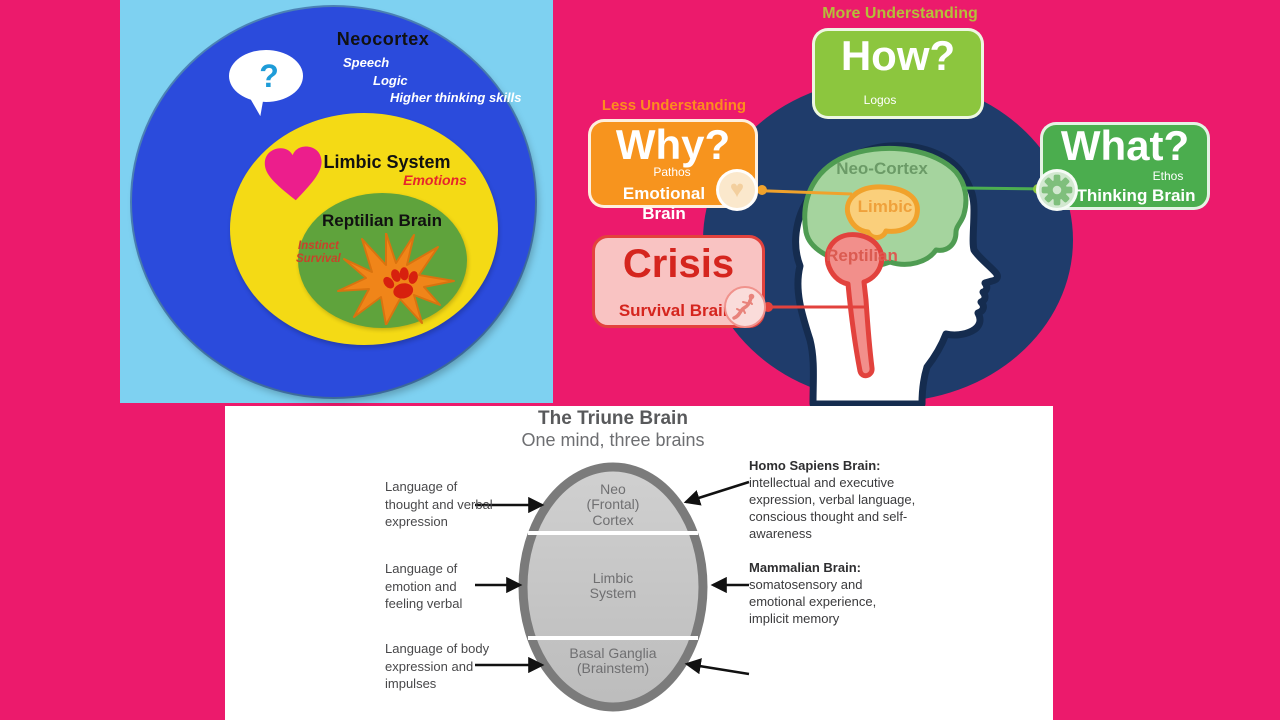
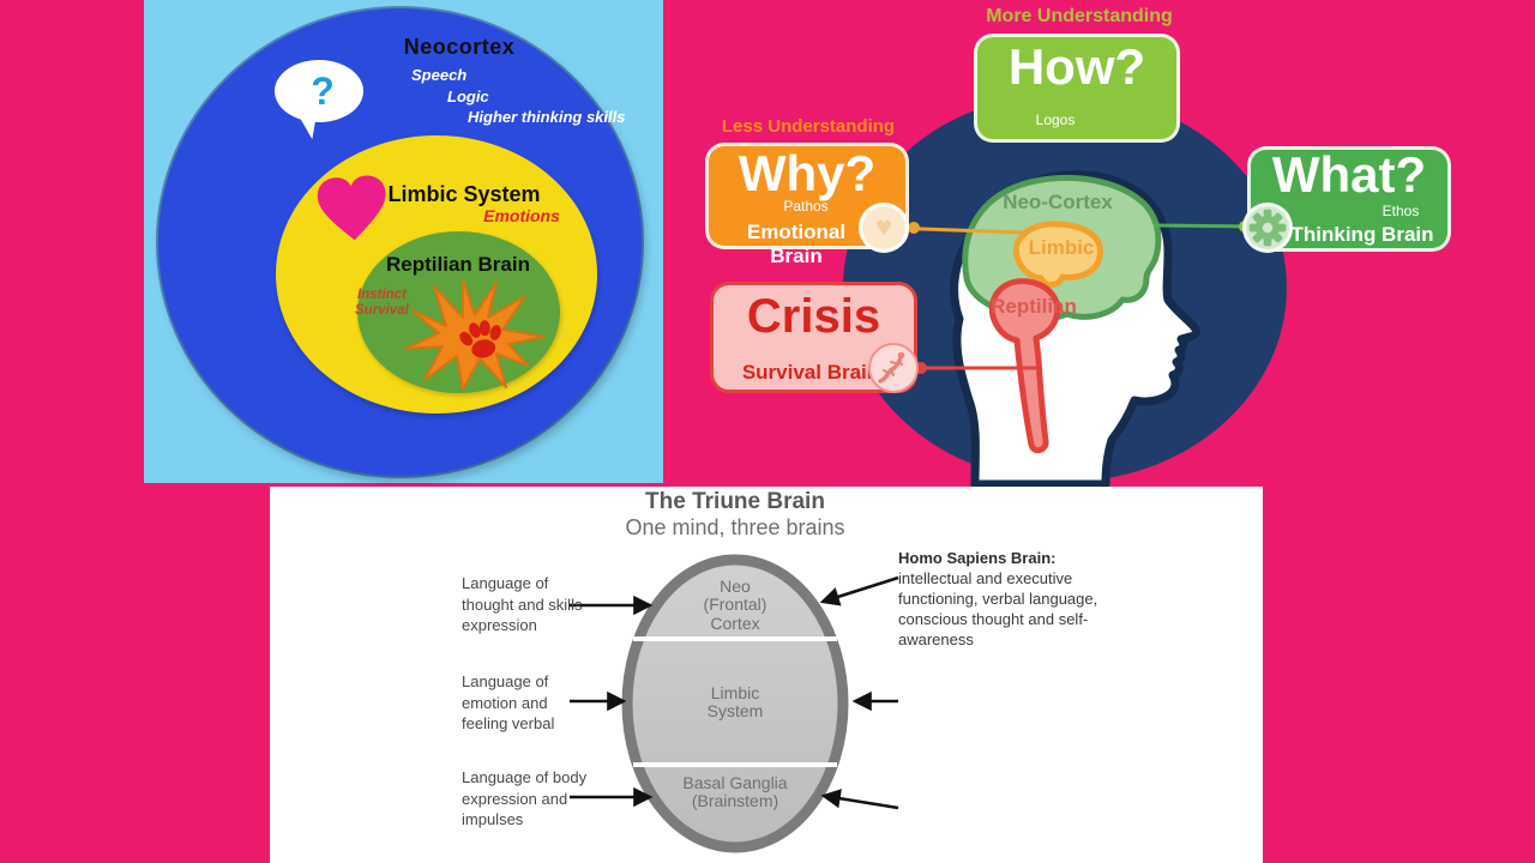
  Neocortex
  Speech
  Logic
  Higher thinking skills
  ?
  Limbic System
  Emotions
  Reptilian Brain
  Instinct
  Survival
  Neo-Cortex
  Limbic
  Reptilian
  More Understanding
  Less Understanding
  How?
  Logos
  Why?
  Pathos
  Emotional Brain
  What?
  Ethos
  Thinking Brain
  Crisis
  Survival Brai
  ♥
  The Triune Brain
  One mind, three brains
  Neo (Frontal) Cortex
  Limbic System
  Basal Ganglia (Brainstem)
- Language of thought and verbal expression
+ Language of thought and skills expression
  Language of emotion and feeling verbal
  Language of body expression and impulses
  Homo Sapiens Brain:
- intellectual and executive expression, verbal language, conscious thought and self-awareness
+ intellectual and executive functioning, verbal language, conscious thought and self-awareness
- Mammalian Brain:
- somatosensory and emotional experience, implicit memory
